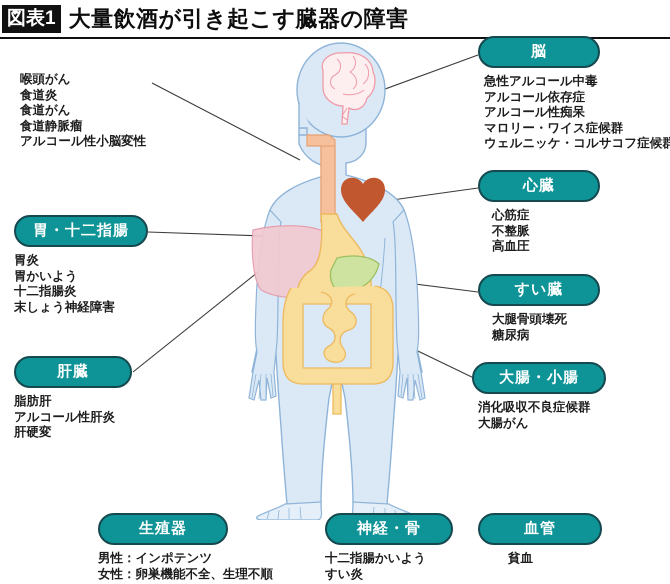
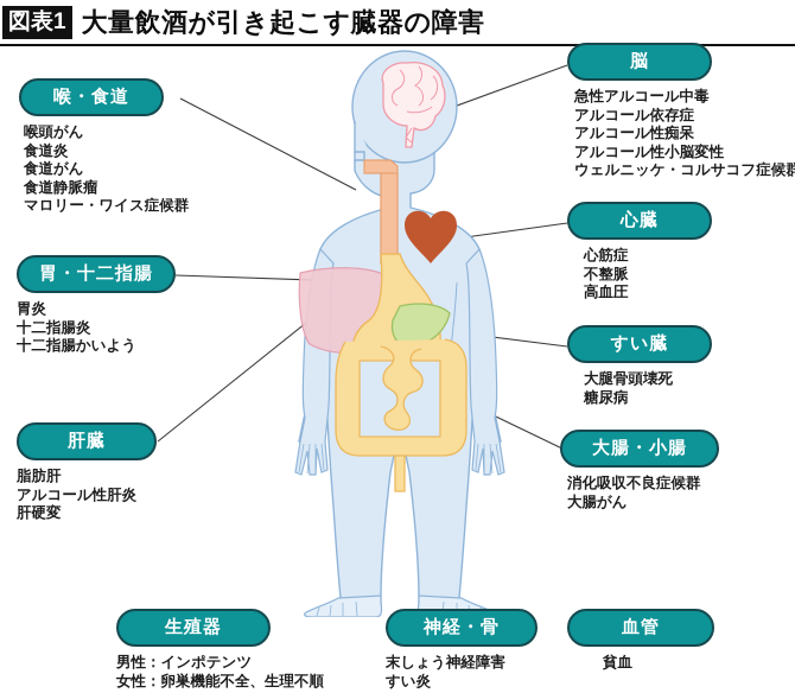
  図表1
  大量飲酒が引き起こす臓器の障害
+ 喉・食道
  喉頭がん
  食道炎
  食道がん
  食道静脈瘤
- アルコール性小脳変性
+ マロリー・ワイス症候群
  脳
  急性アルコール中毒
  アルコール依存症
  アルコール性痴呆
- マロリー・ワイス症候群
+ アルコール性小脳変性
  ウェルニッケ・コルサコフ症候群
  心臓
  心筋症
  不整脈
  高血圧
  胃・十二指腸
  胃炎
- 胃かいよう
  十二指腸炎
- 末しょう神経障害
+ 十二指腸かいよう
  すい臓
  大腿骨頭壊死
  糖尿病
  肝臓
  脂肪肝
  アルコール性肝炎
  肝硬変
  大腸・小腸
  消化吸収不良症候群
  大腸がん
  生殖器
  男性：インポテンツ
  女性：卵巣機能不全、生理不順
  神経・骨
- 十二指腸かいよう
+ 末しょう神経障害
  すい炎
  血管
  貧血
